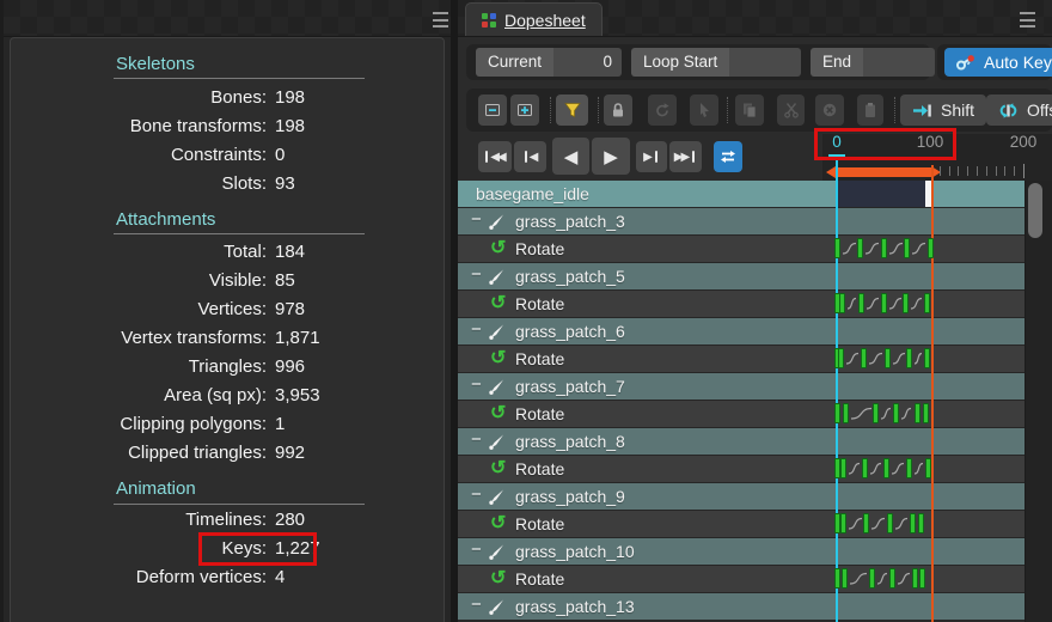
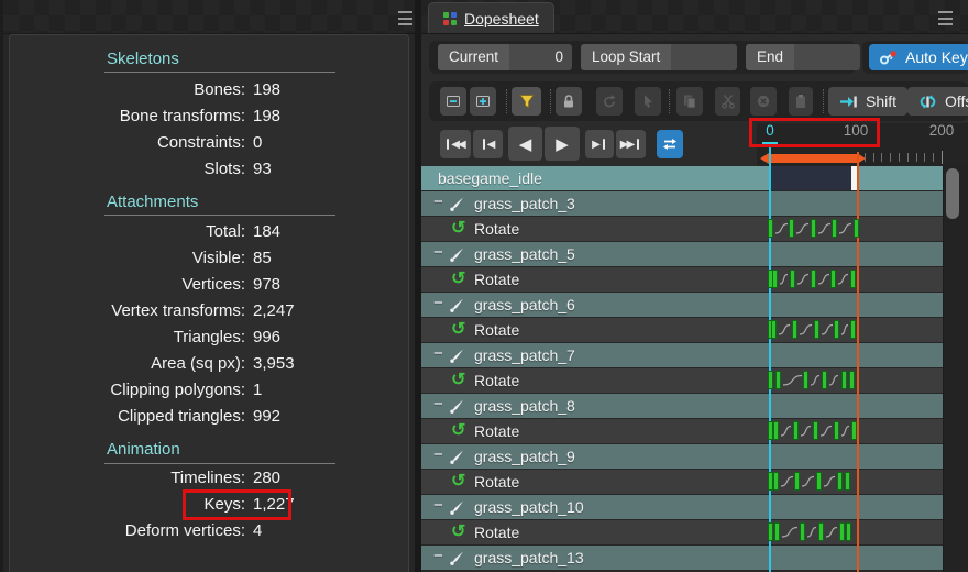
  Skeletons
  Bones:
  198
  Bone transforms:
  198
  Constraints:
  0
  Slots:
  93
  Attachments
  Total:
  184
  Visible:
  85
  Vertices:
  978
  Vertex transforms:
- 1,871
+ 2,247
  Triangles:
  996
  Area (sq px):
  3,953
  Clipping polygons:
  1
  Clipped triangles:
  992
  Animation
  Timelines:
  280
  Keys:
  1,227
  Deform vertices:
  4
  Dopesheet
  Current
  0
  Loop Start
  End
  Auto Key
  Shift
  ◀◀
  ◀
  ◀
  ▶
  ▶
  ▶▶
  0
  100
  200
  basegame_idle
  −
  grass_patch_3
  ↺
  Rotate
  −
  grass_patch_5
  ↺
  Rotate
  −
  grass_patch_6
  ↺
  Rotate
  −
  grass_patch_7
  ↺
  Rotate
  −
  grass_patch_8
  ↺
  Rotate
  −
  grass_patch_9
  ↺
  Rotate
  −
  grass_patch_10
  ↺
  Rotate
  −
  grass_patch_13
